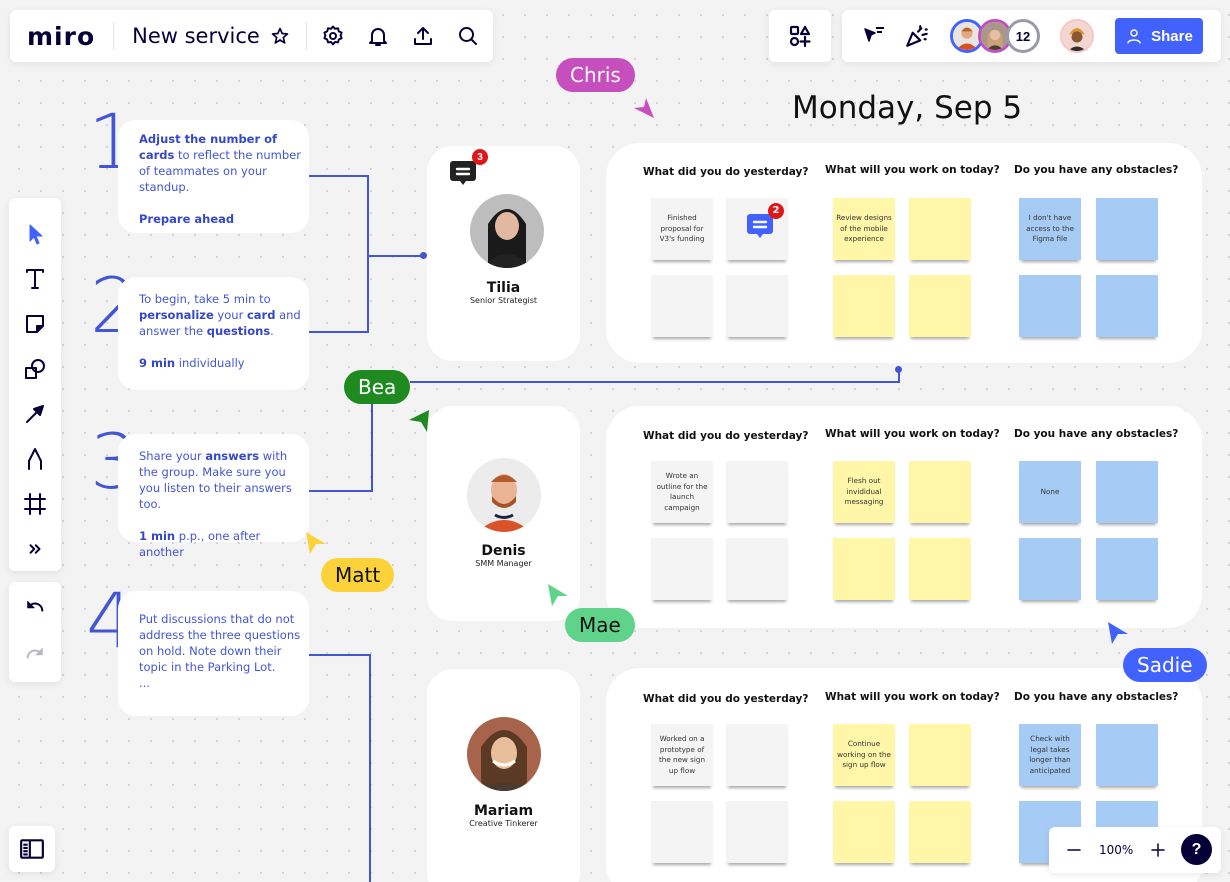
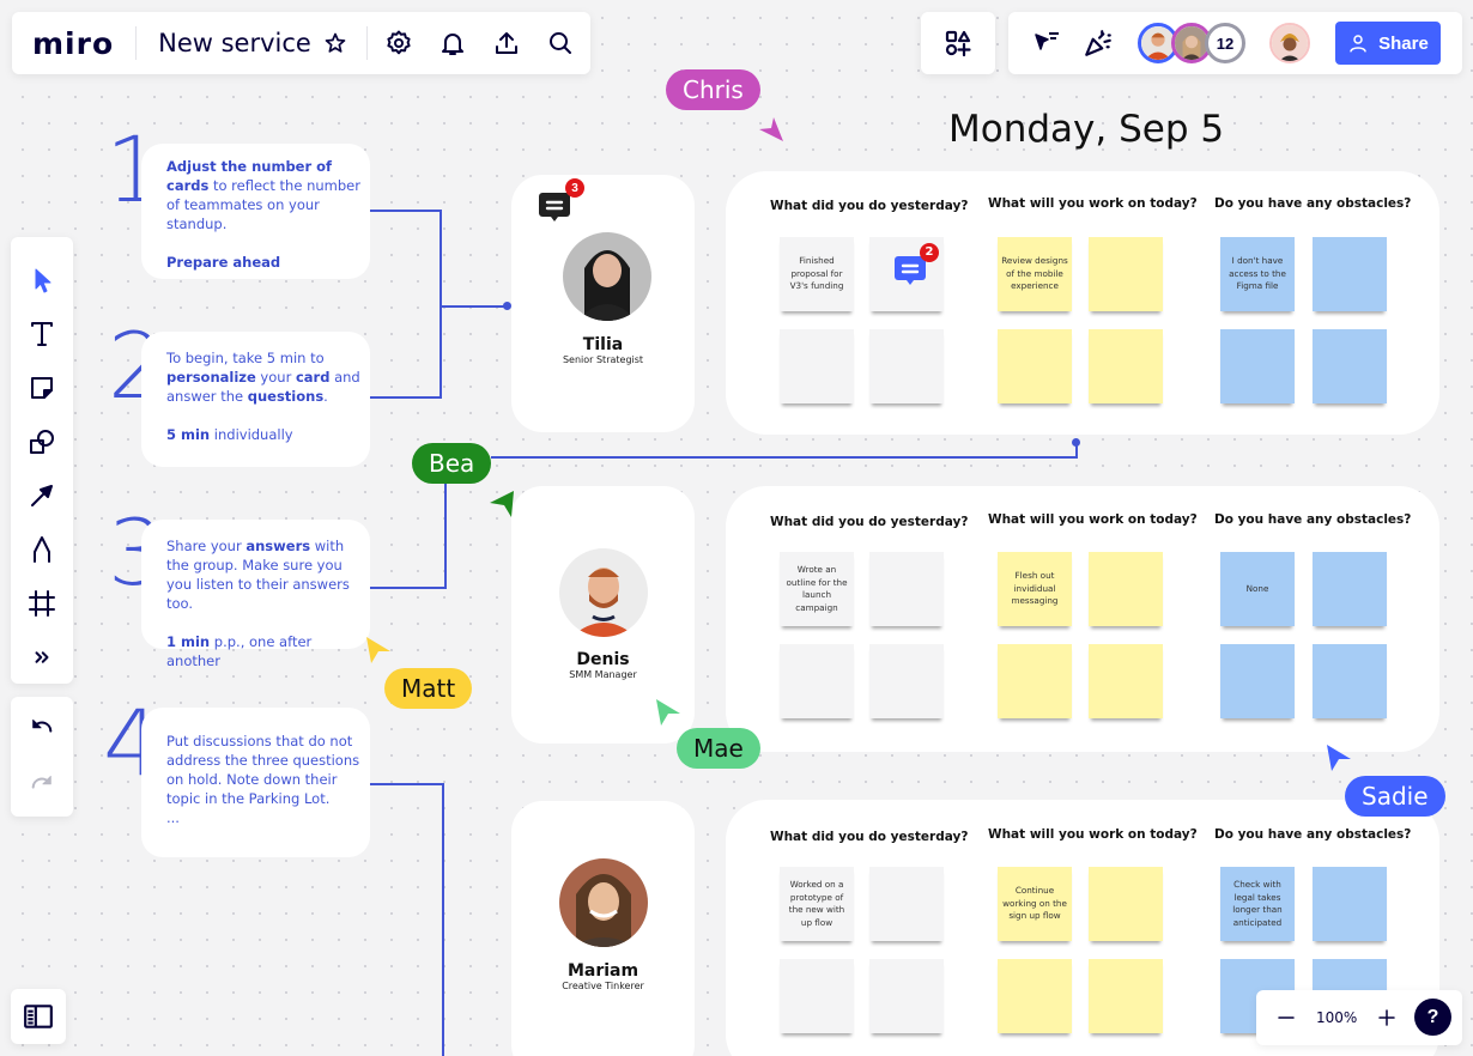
  miro
  New service
  12
  Share
  1
  Adjust the number of cards to reflect the number of teammates on your standup. Prepare ahead
  2
- To begin, take 5 min to personalize your card and answer the questions. 9 min individually
+ To begin, take 5 min to personalize your card and answer the questions. 5 min individually
  3
  Share your answers with the group. Make sure you you listen to their answers too. 1 min p.p., one after another
  4
  Put discussions that do not address the three questions on hold. Note down their topic in the Parking Lot.
  ...
  Monday, Sep 5
  3
  Tilia
  Senior Strategist
  What did you do yesterday?
  What will you work on today?
  Do you have any obstacles?
  Finished proposal for V3's funding
  2
  Review designs of the mobile experience
  I don't have access to the Figma file
  Denis
  SMM Manager
  What did you do yesterday?
  What will you work on today?
  Do you have any obstacles?
  Wrote an outline for the launch campaign
  Flesh out invididual messaging
  None
  Mariam
  Creative Tinkerer
  What did you do yesterday?
  What will you work on today?
  Do you have any obstacles?
- Worked on a prototype of the new sign up flow
+ Worked on a prototype of the new with up flow
  Continue working on the sign up flow
  Check with legal takes longer than anticipated
  Chris
  Bea
  Matt
  Mae
  Sadie
  100%
  ?
